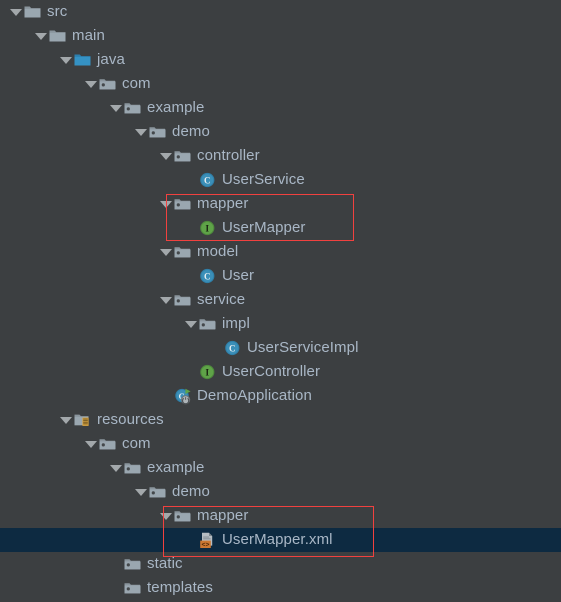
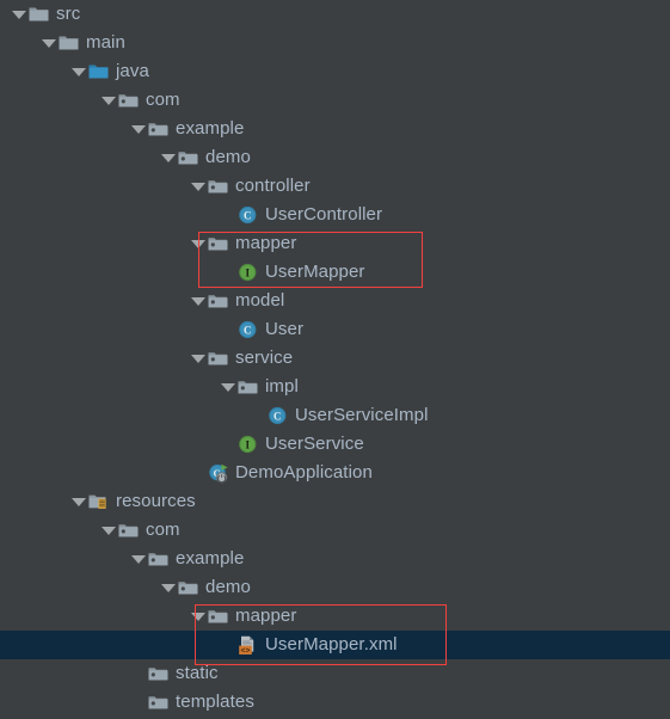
  src
  main
  java
  com
  example
  demo
  controller
  C
- UserService
+ UserController
  mapper
  I
  UserMapper
  model
  C
  User
  service
  impl
  C
  UserServiceImpl
  I
- UserController
+ UserService
  C
  DemoApplication
  resources
  com
  example
  demo
  mapper
  UserMapper.xml
  static
  templates
